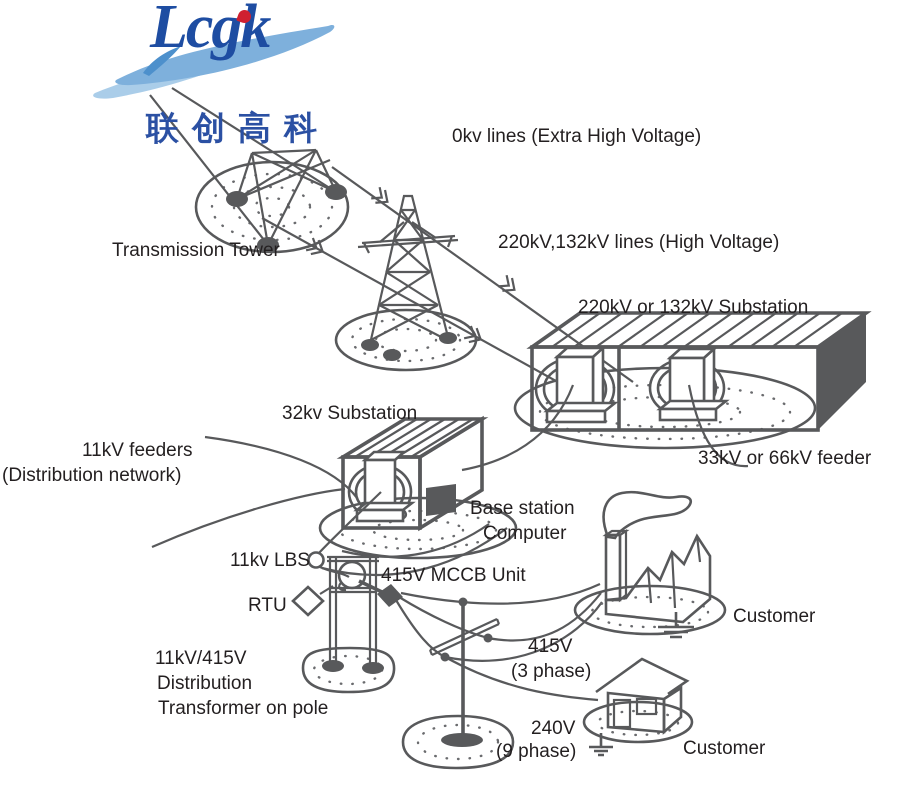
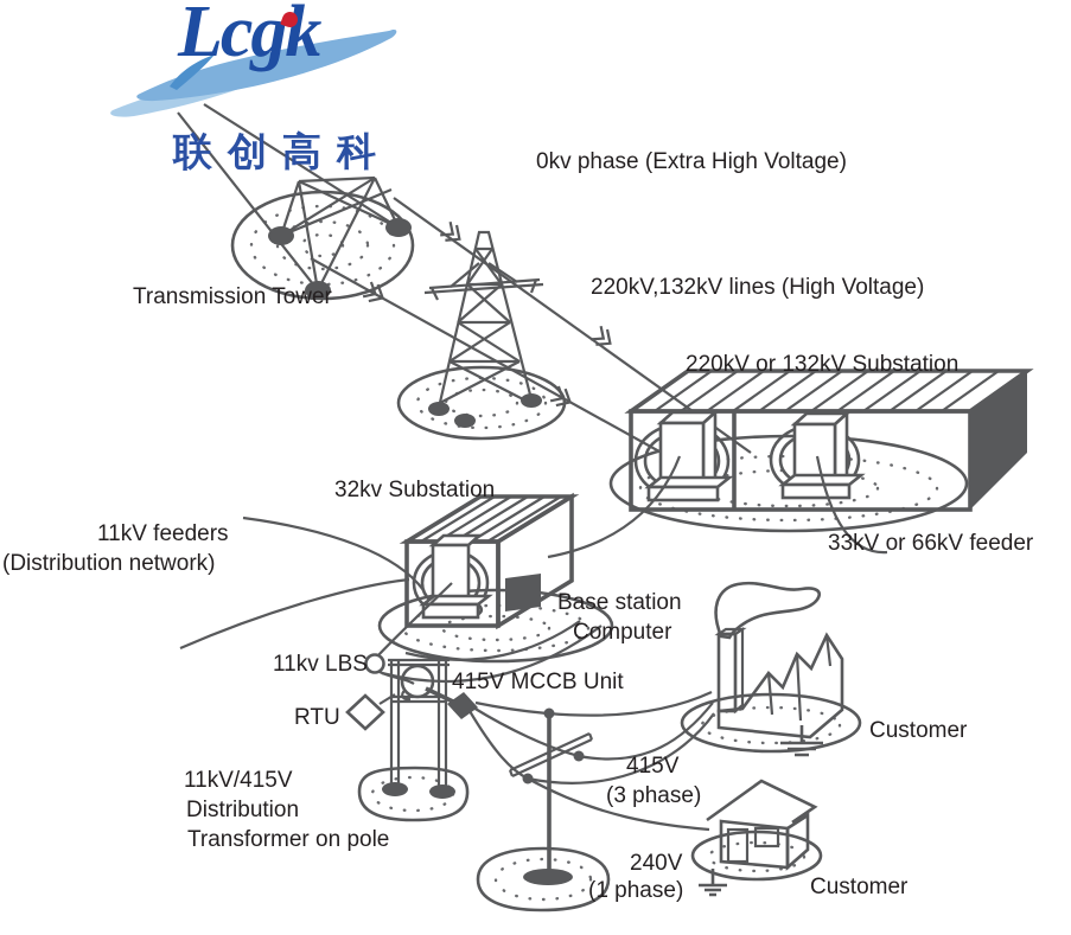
  Lcgk
  联创高科
- 0kv lines (Extra High Voltage)
+ 0kv phase (Extra High Voltage)
  Transmission Tower
  220kV,132kV lines (High Voltage)
  220kV or 132kV Substation
  32kv Substation
  11kV feeders
  (Distribution network)
  33kV or 66kV feeder
  Base station
  Computer
  11kv LBS
  415V MCCB Unit
  RTU
  11kV/415V
  Distribution
  Transformer on pole
  Customer
  415V
  (3 phase)
  240V
- (9 phase)
+ (1 phase)
  Customer
